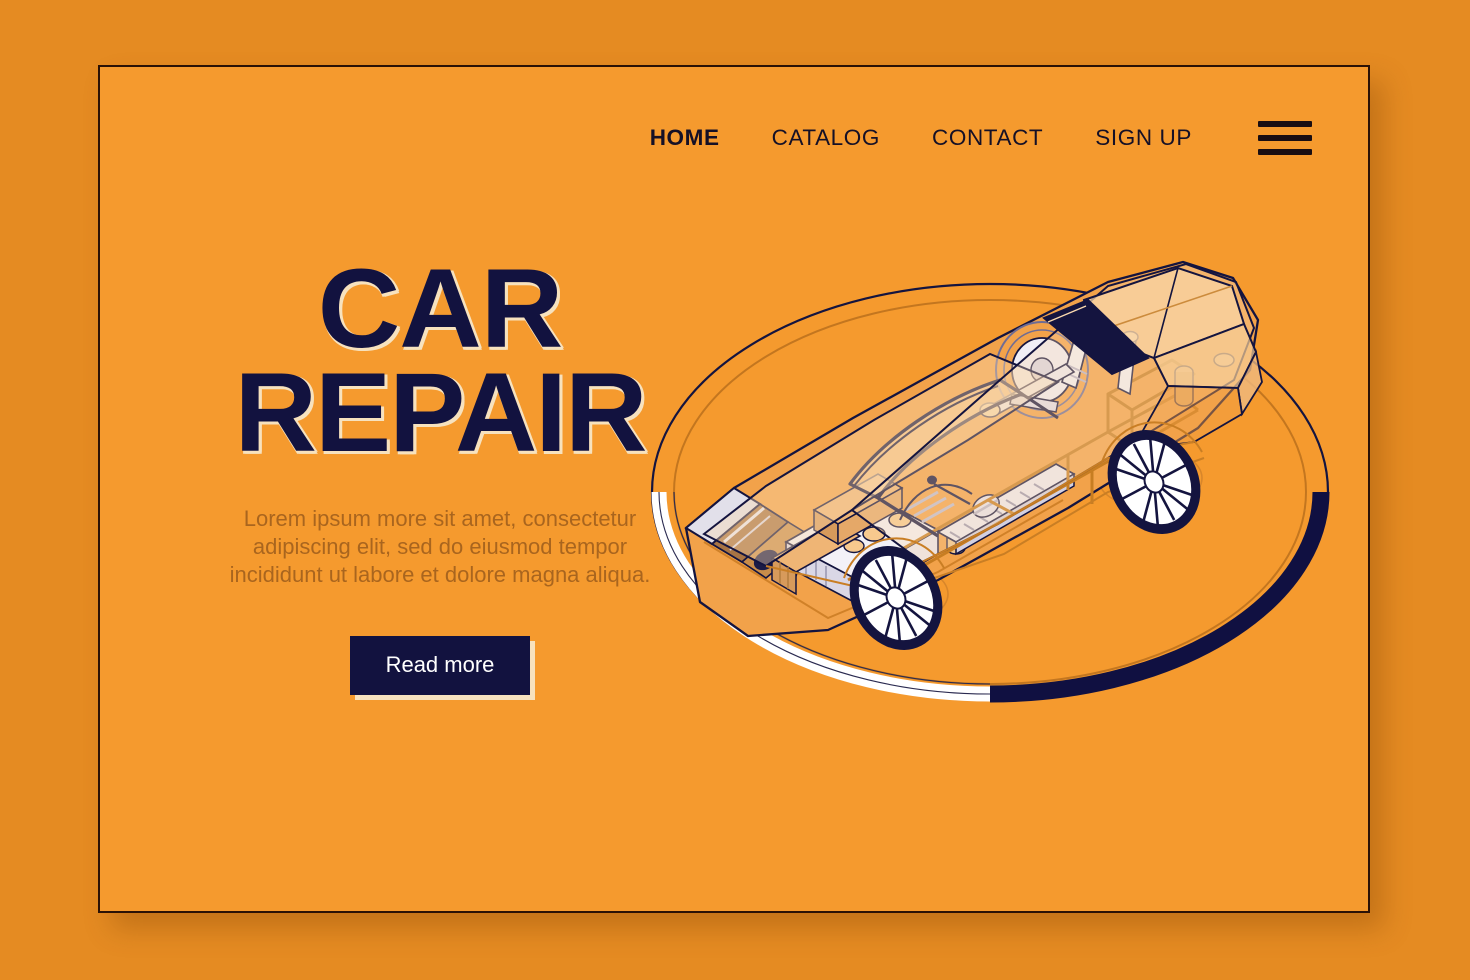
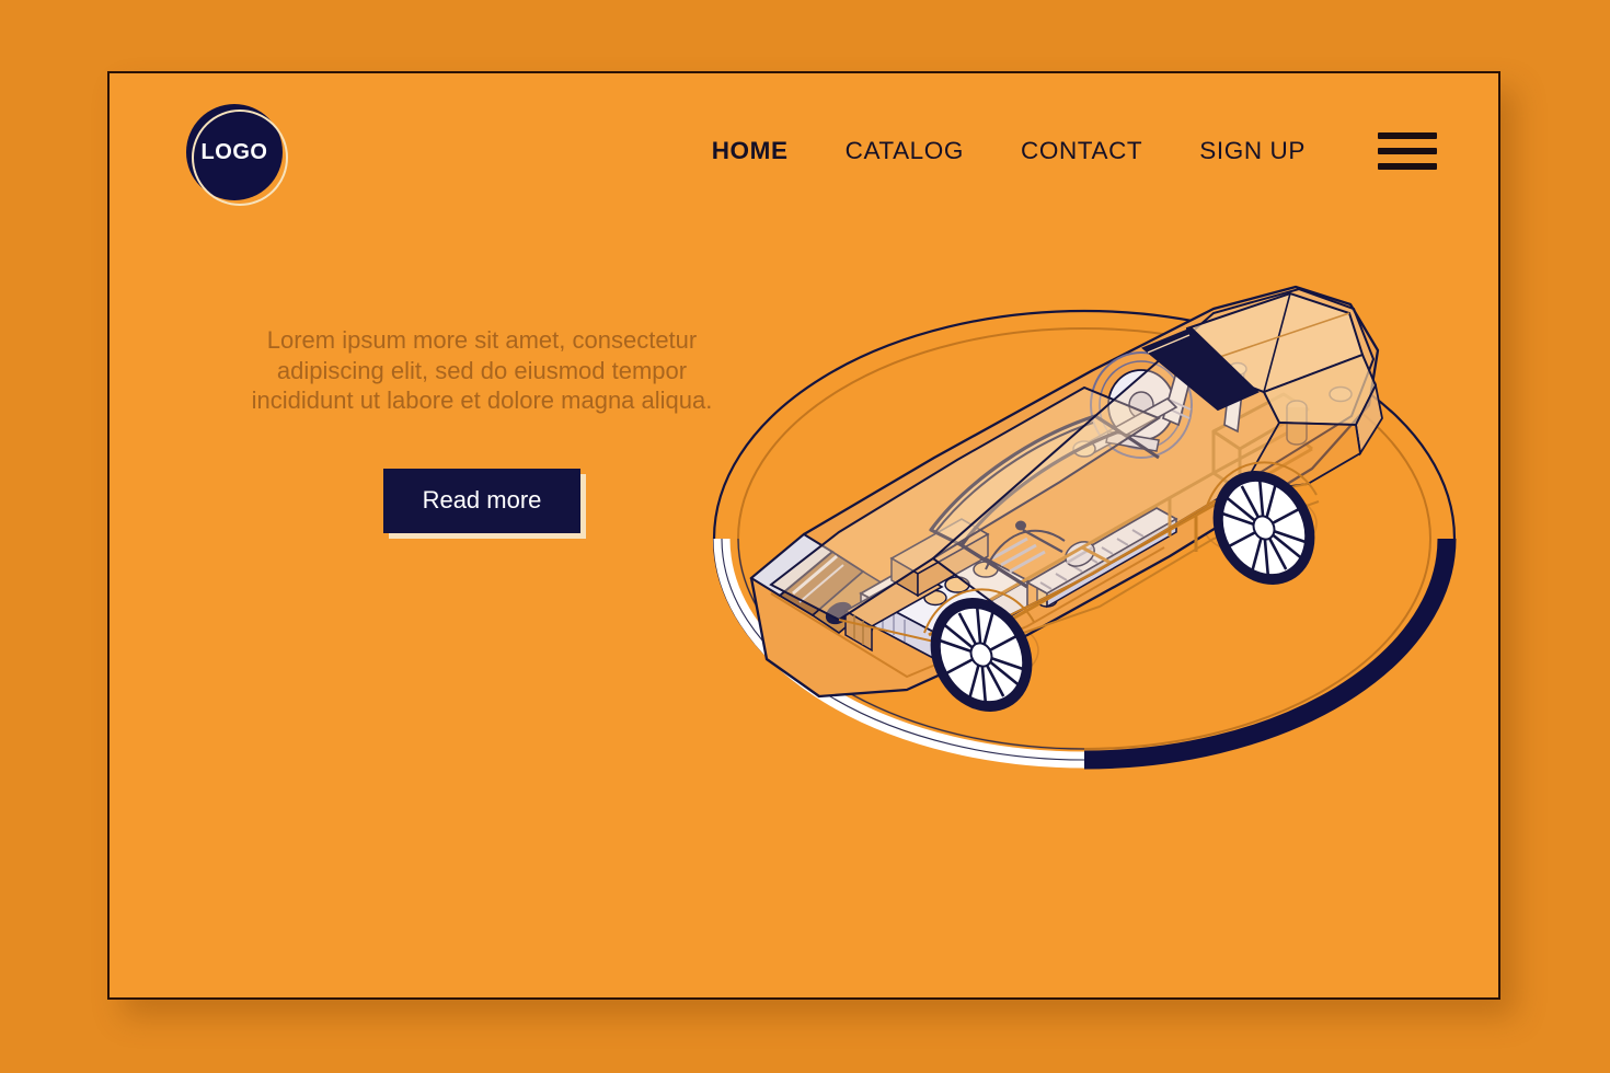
+ LOGO
  HOME
  CATALOG
  CONTACT
  SIGN UP
- CAR
- REPAIR
  Lorem ipsum more sit amet, consectetur adipiscing elit, sed do eiusmod tempor incididunt ut labore et dolore magna aliqua.
  Read more
